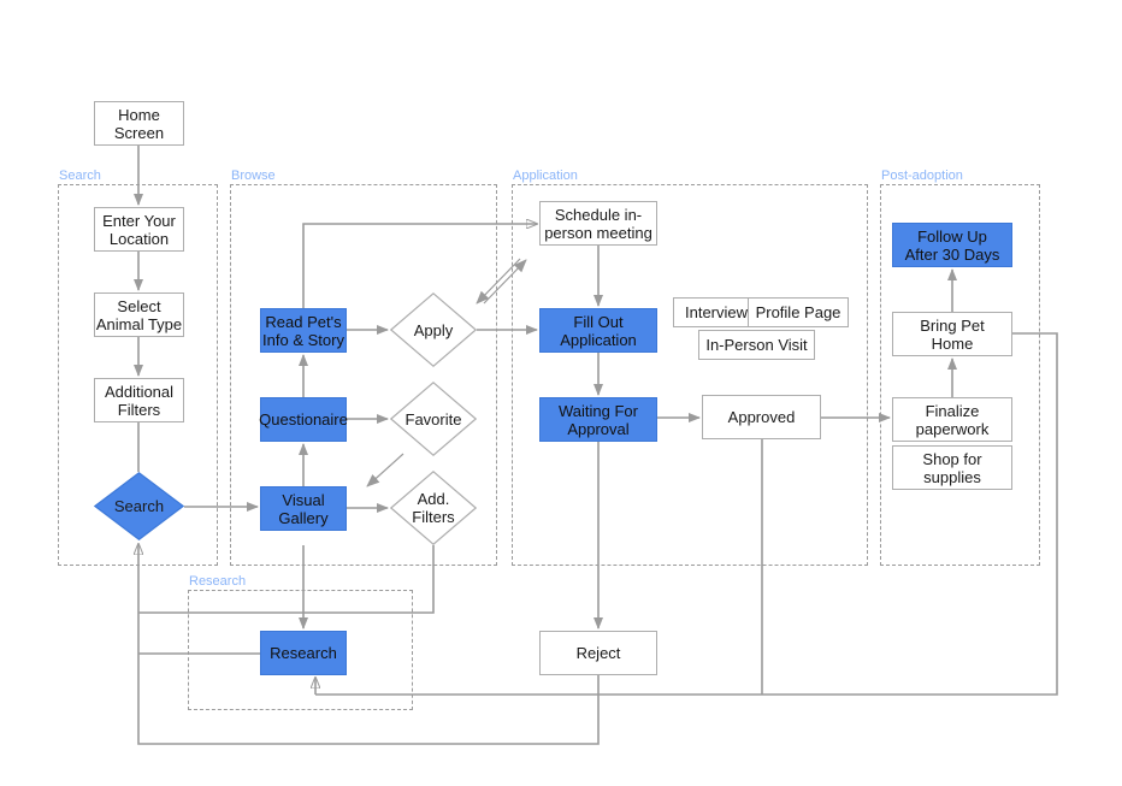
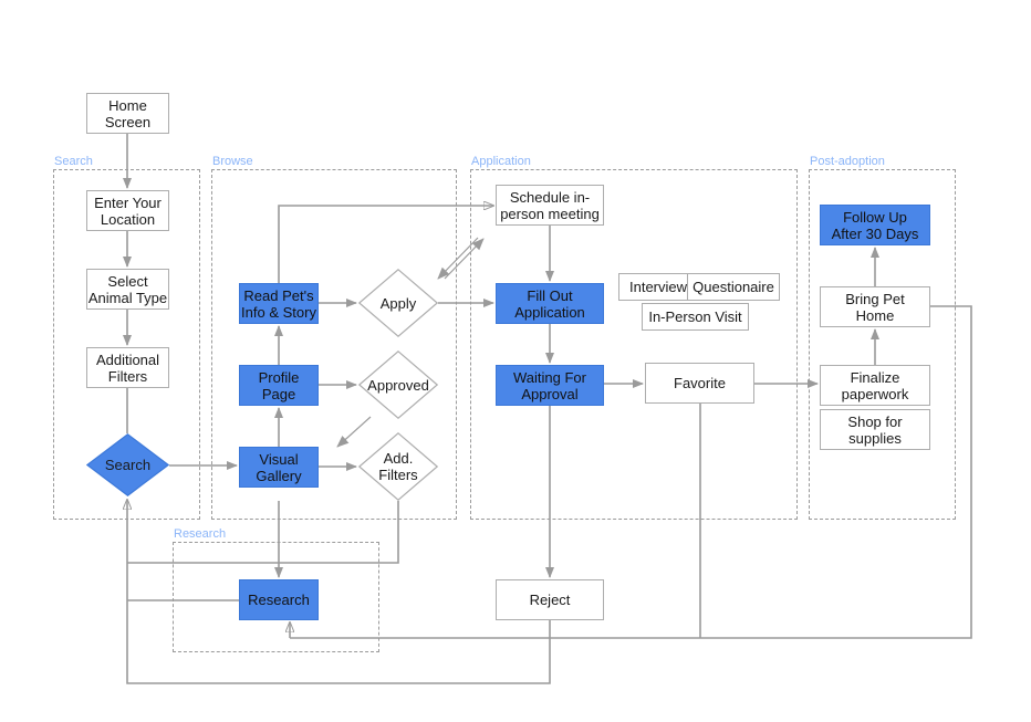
  Search
  Browse
  Application
  Post-adoption
  Research
  Home
  Screen
  Enter Your
  Location
  Select
  Animal Type
  Additional
  Filters
  Search
  Read Pet's
  Info & Story
- Questionaire
+ Profile Page
  Visual
  Gallery
  Apply
- Favorite
+ Approved
  Add.
  Filters
  Schedule in-
  person meeting
  Fill Out
  Application
  Waiting For
  Approval
- Approved
+ Favorite
  Reject
  Interview
- Profile Page
+ Questionaire
  In-Person Visit
  Follow Up
  After 30 Days
  Bring Pet
  Home
  Finalize
  paperwork
  Shop for
  supplies
  Research
